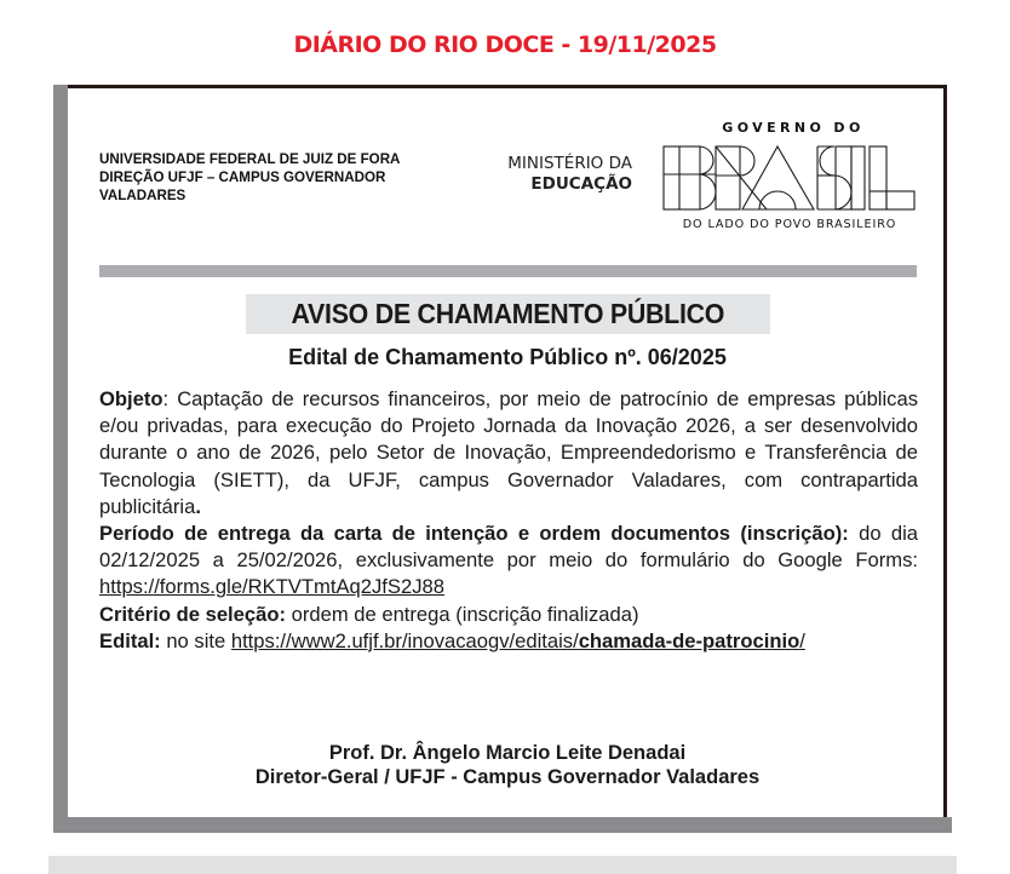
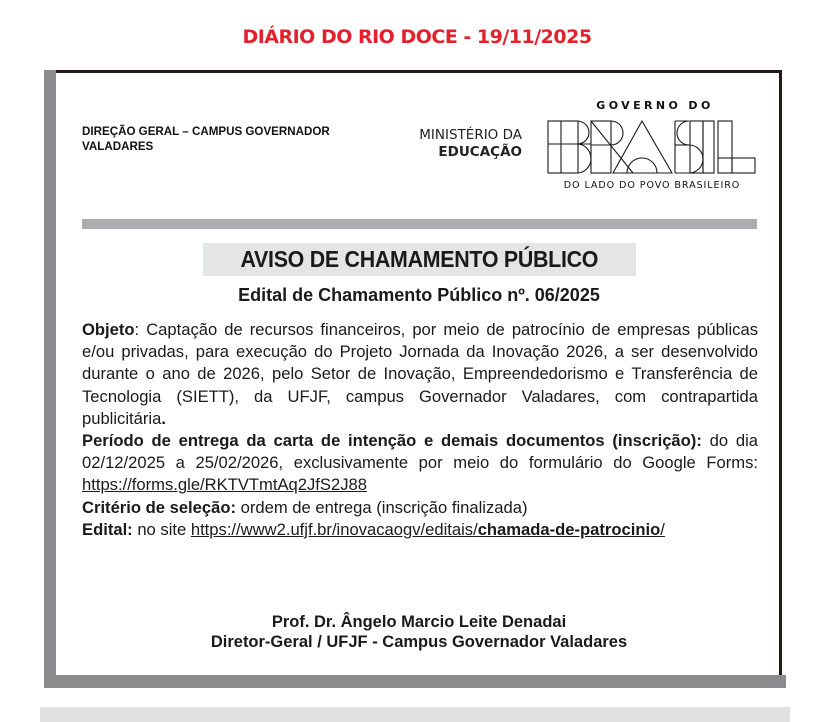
  DIÁRIO DO RIO DOCE - 19/11/2025
- UNIVERSIDADE FEDERAL DE JUIZ DE FORA
- DIREÇÃO UFJF – CAMPUS GOVERNADOR
+ DIREÇÃO GERAL – CAMPUS GOVERNADOR
  VALADARES
  MINISTÉRIO DA
  EDUCAÇÃO
  GOVERNO DO
  DO LADO DO POVO BRASILEIRO
  AVISO DE CHAMAMENTO PÚBLICO
  Edital de Chamamento Público nº. 06/2025
  Objeto: Captação de recursos financeiros, por meio de patrocínio de empresas públicas e/ou privadas, para execução do Projeto Jornada da Inovação 2026, a ser desenvolvido durante o ano de 2026, pelo Setor de Inovação, Empreendedorismo e Transferência de Tecnologia (SIETT), da UFJF, campus Governador Valadares, com contrapartida publicitária.
- Período de entrega da carta de intenção e ordem documentos (inscrição): do dia 02/12/2025 a 25/02/2026, exclusivamente por meio do formulário do Google Forms: https://forms.gle/RKTVTmtAq2JfS2J88
+ Período de entrega da carta de intenção e demais documentos (inscrição): do dia 02/12/2025 a 25/02/2026, exclusivamente por meio do formulário do Google Forms: https://forms.gle/RKTVTmtAq2JfS2J88
  Critério de seleção: ordem de entrega (inscrição finalizada)
  Edital: no site https://www2.ufjf.br/inovacaogv/editais/chamada-de-patrocinio/
  Prof. Dr. Ângelo Marcio Leite Denadai
  Diretor-Geral / UFJF - Campus Governador Valadares
